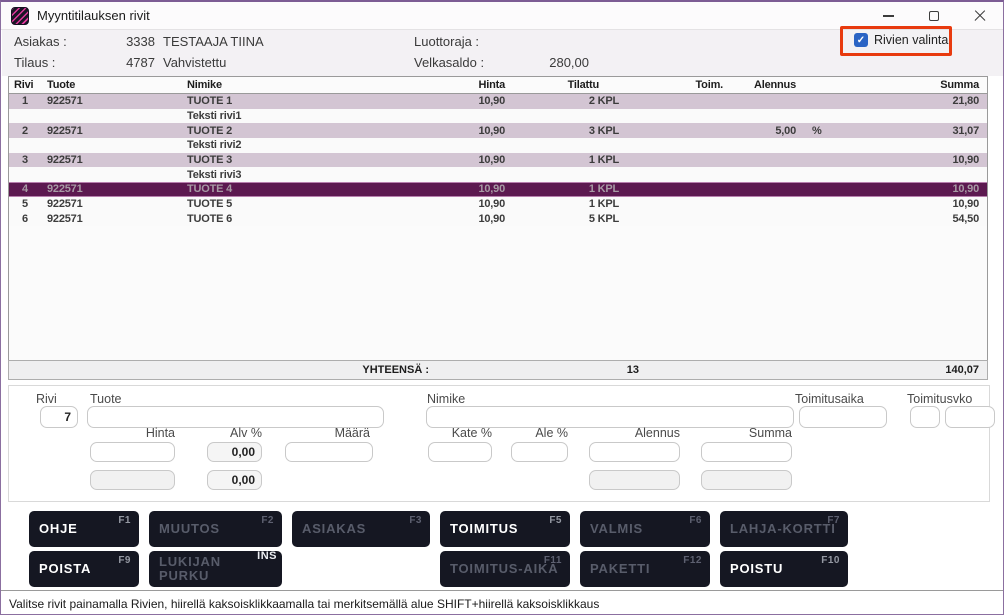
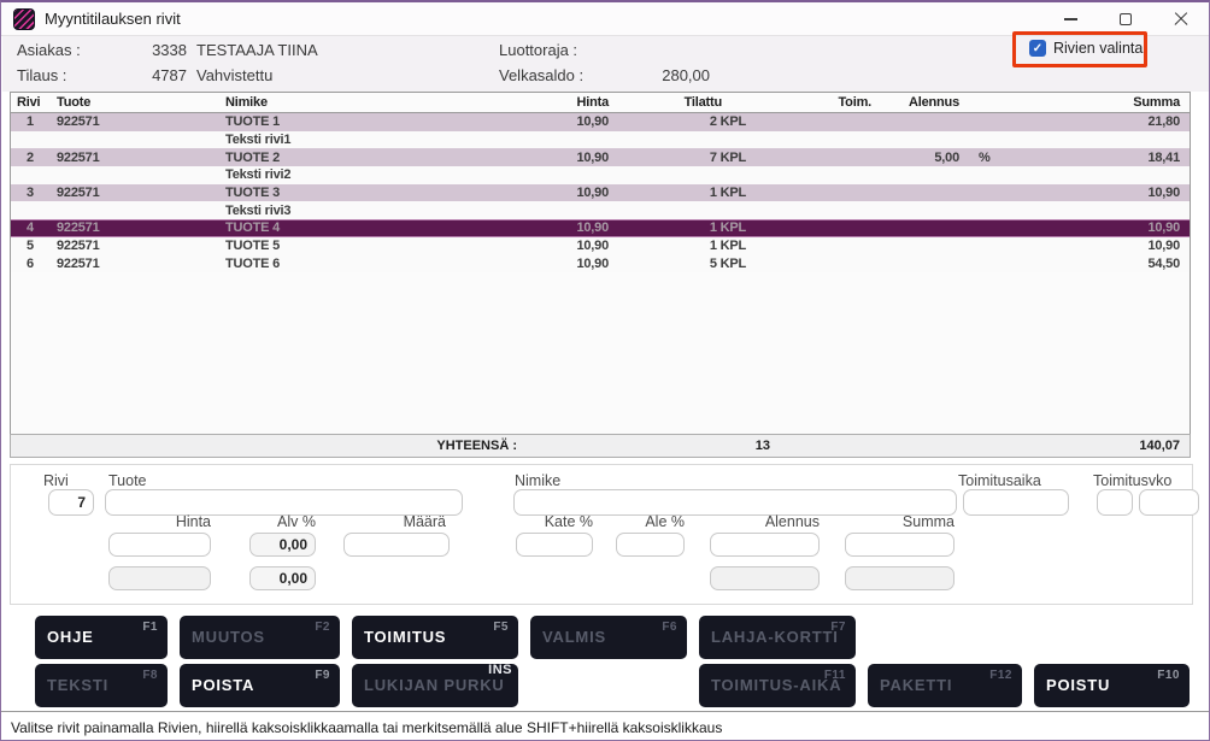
  Myyntitilauksen rivit
  Asiakas :
  3338
  TESTAAJA TIINA
  Luottoraja :
  Tilaus :
  4787
  Vahvistettu
  Velkasaldo :
  280,00
  ✓
  Rivien valinta
  Rivi
  Tuote
  Nimike
  Hinta
  Tilattu
  Toim.
  Alennus
  Summa
  1
  922571
  TUOTE 1
  10,90
  2 KPL
  21,80
  Teksti rivi1
  2
  922571
  TUOTE 2
  10,90
- 3 KPL
+ 7 KPL
  5,00
  %
- 31,07
+ 18,41
  Teksti rivi2
  3
  922571
  TUOTE 3
  10,90
  1 KPL
  10,90
  Teksti rivi3
  4
  922571
  TUOTE 4
  10,90
  1 KPL
  10,90
  5
  922571
  TUOTE 5
  10,90
  1 KPL
  10,90
  6
  922571
  TUOTE 6
  10,90
  5 KPL
  54,50
  YHTEENSÄ :
  13
  140,07
  Rivi
  7
  Tuote
  Nimike
  Toimitusaika
  Toimitusvko
  Hinta
  Alv %
  Määrä
  Kate %
  Ale %
  Alennus
  Summa
  0,00
  0,00
  OHJE
  F1
  MUUTOS
  F2
- ASIAKAS
- F3
  TOIMITUS
  F5
  VALMIS
  F6
  LAHJA-KORTTI
  F7
+ TEKSTI
+ F8
  POISTA
  F9
  LUKIJAN PURKU
  INS
  TOIMITUS-AIKA
  F11
  PAKETTI
  F12
  POISTU
  F10
  Valitse rivit painamalla Rivien, hiirellä kaksoisklikkaamalla tai merkitsemällä alue SHIFT+hiirellä kaksoisklikkaus
